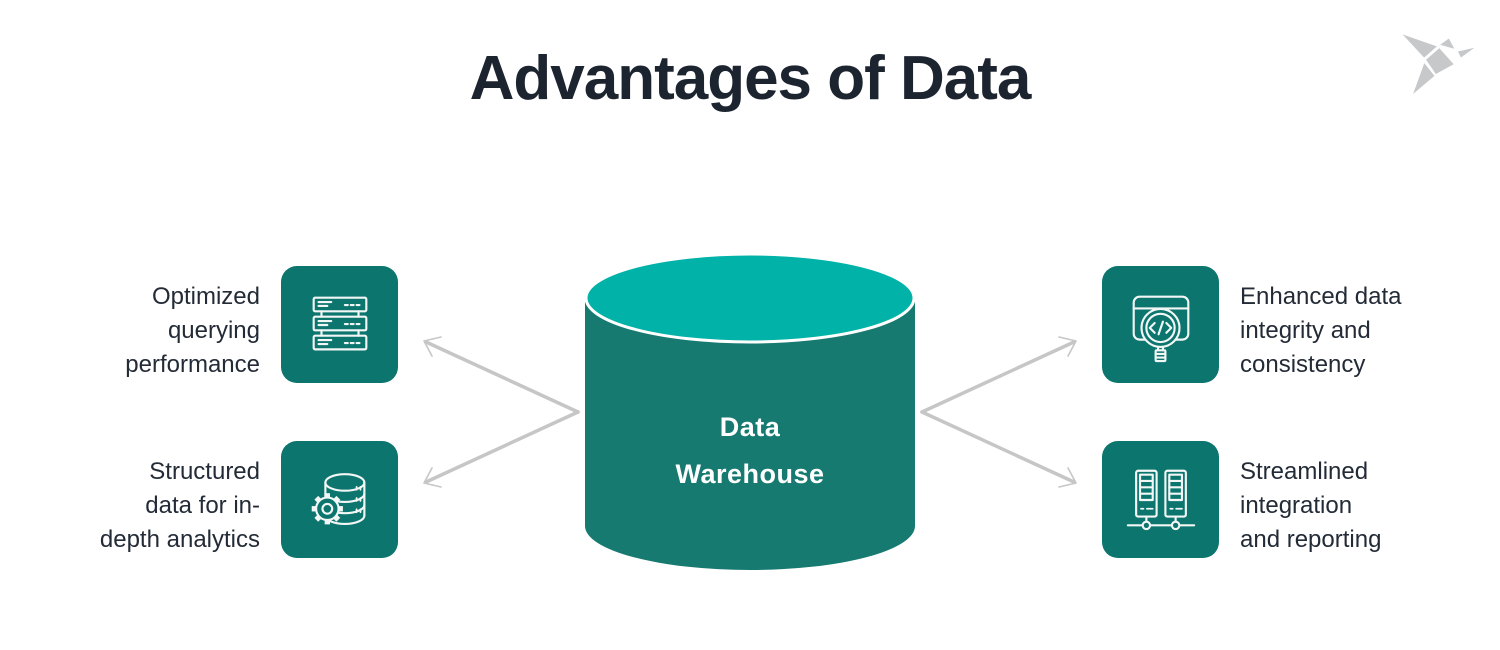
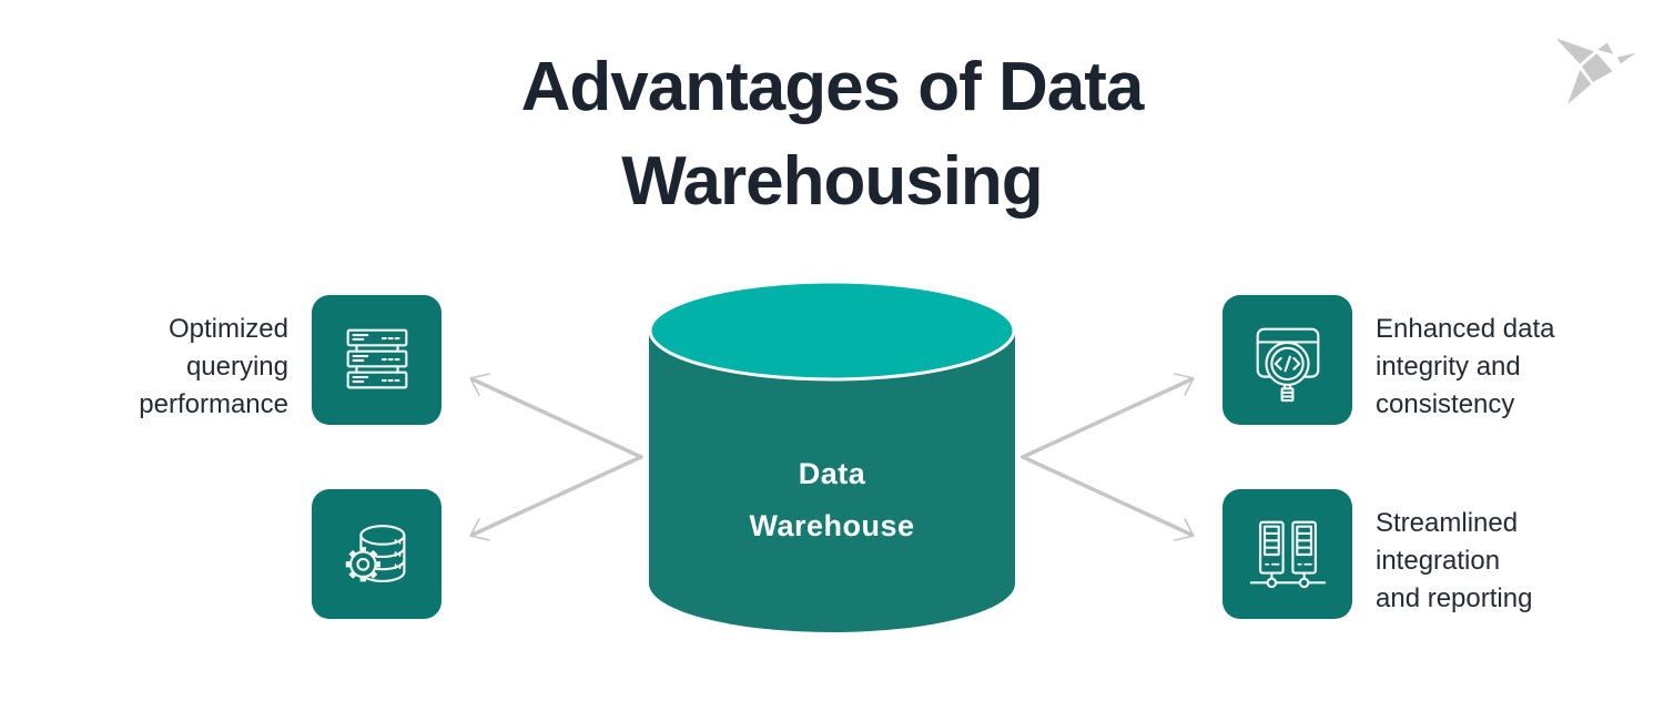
  Advantages of Data
+ Warehousing
  Data
  Warehouse
  Optimized
  querying
  performance
- Structured
- data for in-
- depth analytics
  Enhanced data
  integrity and
  consistency
  Streamlined
  integration
  and reporting
